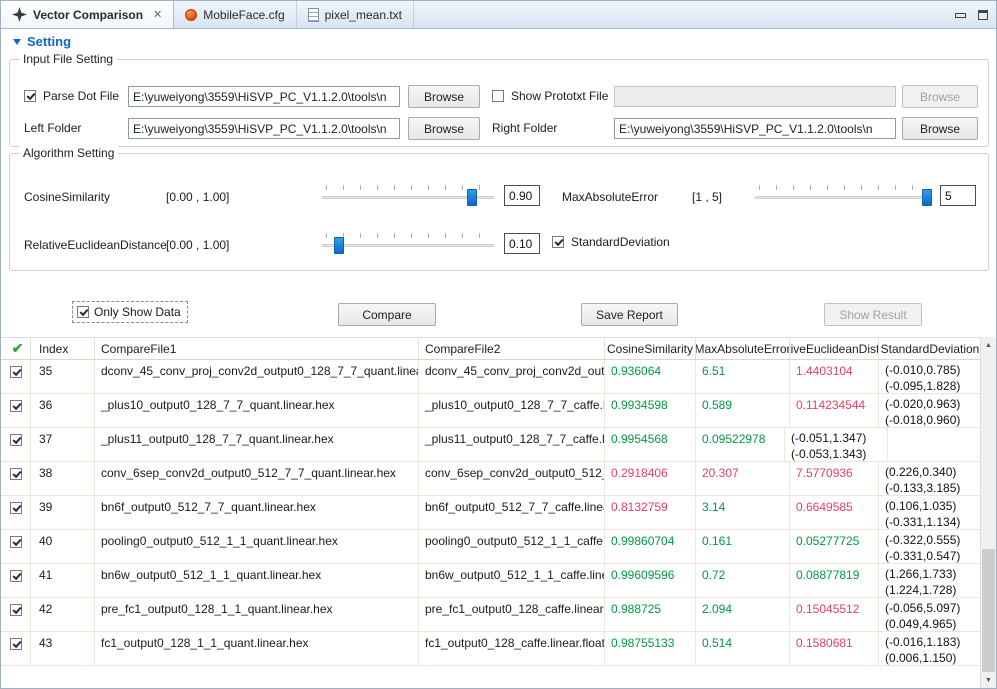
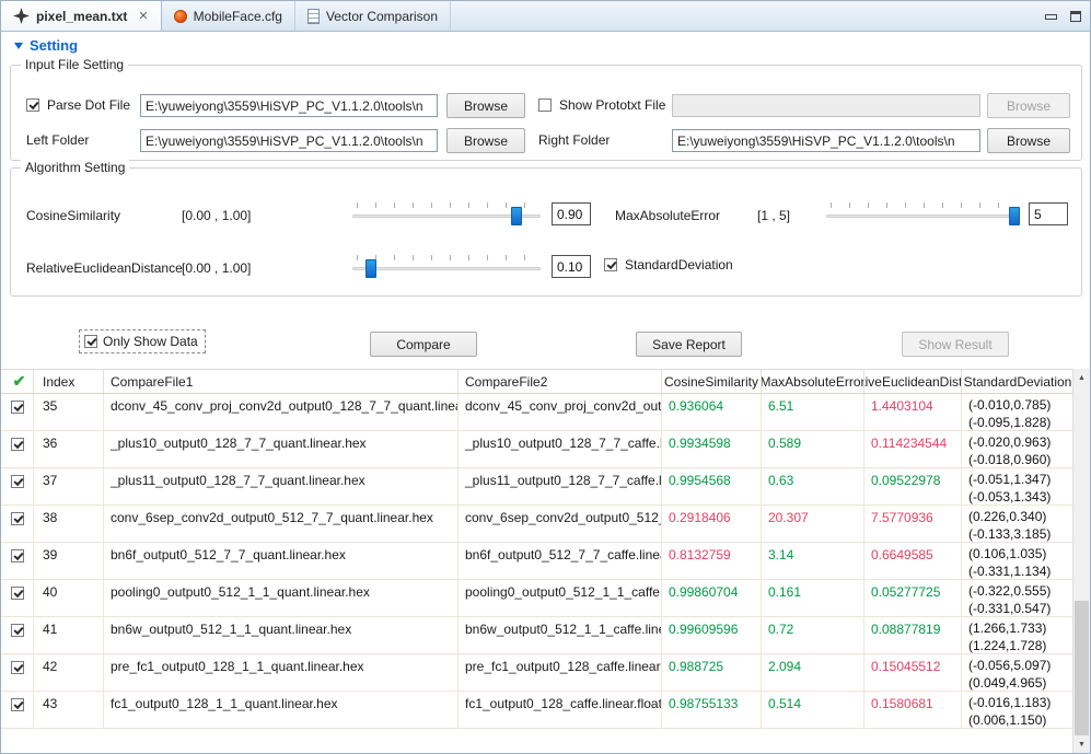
- Vector Comparison
+ pixel_mean.txt
  ✕
  MobileFace.cfg
- pixel_mean.txt
+ Vector Comparison
  Setting
  Input File Setting
  Parse Dot File
  E:\yuweiyong\3559\HiSVP_PC_V1.1.2.0\tools\n
  Browse
  Show Prototxt File
  Browse
  Left Folder
  E:\yuweiyong\3559\HiSVP_PC_V1.1.2.0\tools\n
  Browse
  Right Folder
  E:\yuweiyong\3559\HiSVP_PC_V1.1.2.0\tools\n
  Browse
  Algorithm Setting
  CosineSimilarity
  [0.00 , 1.00]
  0.90
  MaxAbsoluteError
  [1 , 5]
  5
  RelativeEuclideanDistance
  [0.00 , 1.00]
  0.10
  StandardDeviation
  Only Show Data
  Compare
  Save Report
  Show Result
  ✔
  Index
  CompareFile1
  CompareFile2
  CosineSimilarity
  MaxAbsoluteError
  StandardDeviation
  35
  dconv_45_conv_proj_conv2d_output0_128_7_7_quant.line
  dconv_45_conv_proj_conv2d_out
  0.936064
  6.51
  1.4403104
  (-0.010,0.785)
  (-0.095,1.828)
  36
  _plus10_output0_128_7_7_quant.linear.hex
  _plus10_output0_128_7_7_caffe.l
  0.9934598
  0.589
  0.114234544
  (-0.020,0.963)
  (-0.018,0.960)
  37
  _plus11_output0_128_7_7_quant.linear.hex
  _plus11_output0_128_7_7_caffe.l
  0.9954568
+ 0.63
  0.09522978
  (-0.051,1.347)
  (-0.053,1.343)
  38
  conv_6sep_conv2d_output0_512_7_7_quant.linear.hex
  conv_6sep_conv2d_output0_512
  0.2918406
  20.307
  7.5770936
  (0.226,0.340)
  (-0.133,3.185)
  39
  bn6f_output0_512_7_7_quant.linear.hex
  bn6f_output0_512_7_7_caffe.line
  0.8132759
  3.14
  0.6649585
  (0.106,1.035)
  (-0.331,1.134)
  40
  pooling0_output0_512_1_1_quant.linear.hex
  pooling0_output0_512_1_1_caffe
  0.99860704
  0.161
  0.05277725
  (-0.322,0.555)
  (-0.331,0.547)
  41
  bn6w_output0_512_1_1_quant.linear.hex
  bn6w_output0_512_1_1_caffe.line
  0.99609596
  0.72
  0.08877819
  (1.266,1.733)
  (1.224,1.728)
  42
  pre_fc1_output0_128_1_1_quant.linear.hex
  pre_fc1_output0_128_caffe.linear
  0.988725
  2.094
  0.15045512
  (-0.056,5.097)
  (0.049,4.965)
  43
  fc1_output0_128_1_1_quant.linear.hex
  fc1_output0_128_caffe.linear.float
  0.98755133
  0.514
  0.1580681
  (-0.016,1.183)
  (0.006,1.150)
